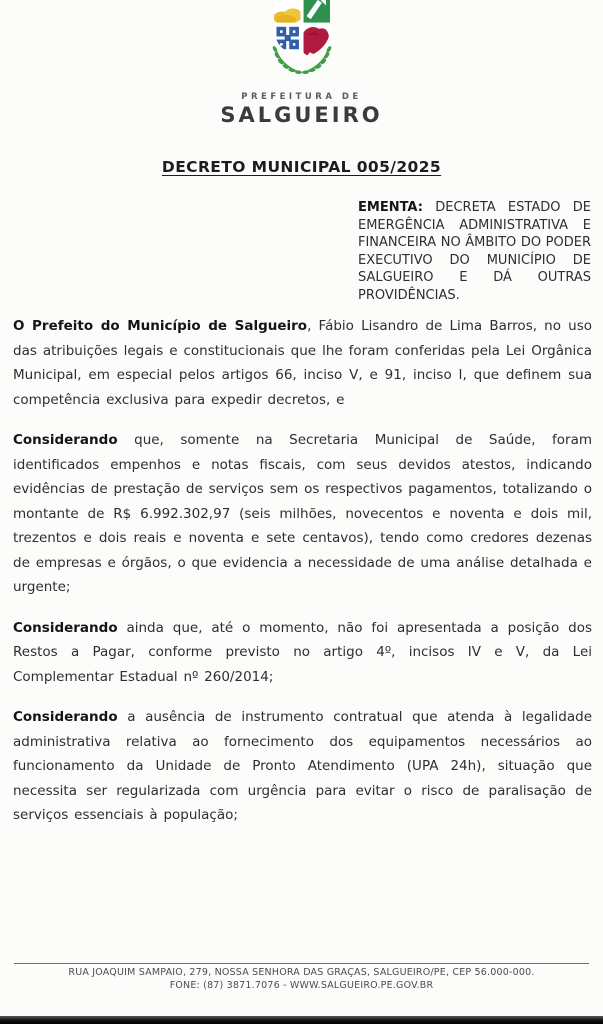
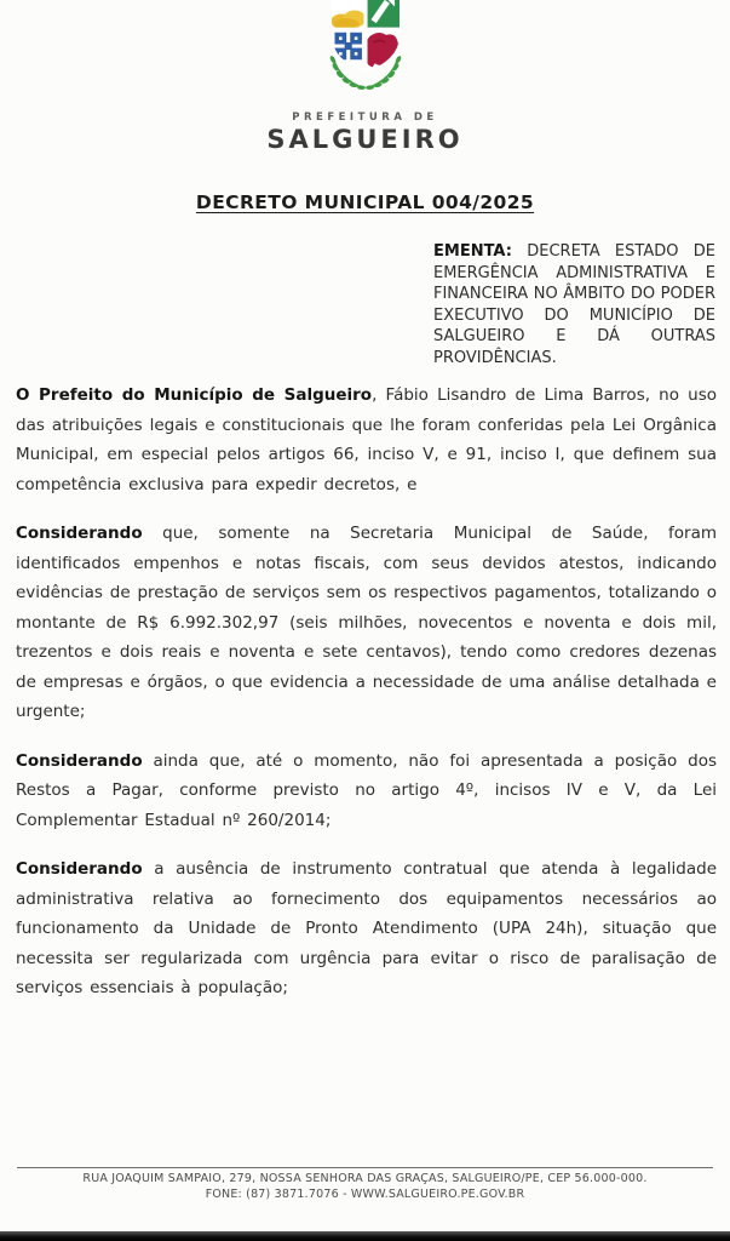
  PREFEITURA DE
  SALGUEIRO
- DECRETO MUNICIPAL 005/2025
+ DECRETO MUNICIPAL 004/2025
  EMENTA: DECRETA ESTADO DE EMERGÊNCIA ADMINISTRATIVA E FINANCEIRA NO ÂMBITO DO PODER EXECUTIVO DO MUNICÍPIO DE SALGUEIRO E DÁ OUTRAS PROVIDÊNCIAS.
  O Prefeito do Município de Salgueiro, Fábio Lisandro de Lima Barros, no uso das atribuições legais e constitucionais que lhe foram conferidas pela Lei Orgânica Municipal, em especial pelos artigos 66, inciso V, e 91, inciso I, que definem sua competência exclusiva para expedir decretos, e
  Considerando que, somente na Secretaria Municipal de Saúde, foram identificados empenhos e notas fiscais, com seus devidos atestos, indicando evidências de prestação de serviços sem os respectivos pagamentos, totalizando o montante de R$ 6.992.302,97 (seis milhões, novecentos e noventa e dois mil, trezentos e dois reais e noventa e sete centavos), tendo como credores dezenas de empresas e órgãos, o que evidencia a necessidade de uma análise detalhada e urgente;
  Considerando ainda que, até o momento, não foi apresentada a posição dos Restos a Pagar, conforme previsto no artigo 4º, incisos IV e V, da Lei Complementar Estadual nº 260/2014;
  Considerando a ausência de instrumento contratual que atenda à legalidade administrativa relativa ao fornecimento dos equipamentos necessários ao funcionamento da Unidade de Pronto Atendimento (UPA 24h), situação que necessita ser regularizada com urgência para evitar o risco de paralisação de serviços essenciais à população;
  RUA JOAQUIM SAMPAIO, 279, NOSSA SENHORA DAS GRAÇAS, SALGUEIRO/PE, CEP 56.000-000.
  FONE: (87) 3871.7076 - WWW.SALGUEIRO.PE.GOV.BR
